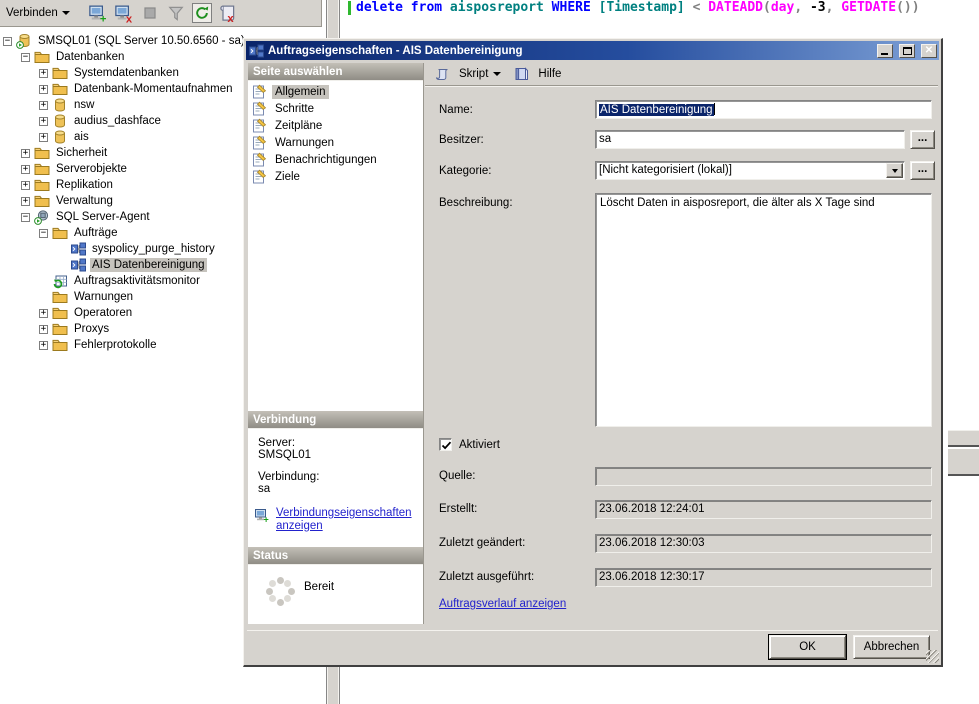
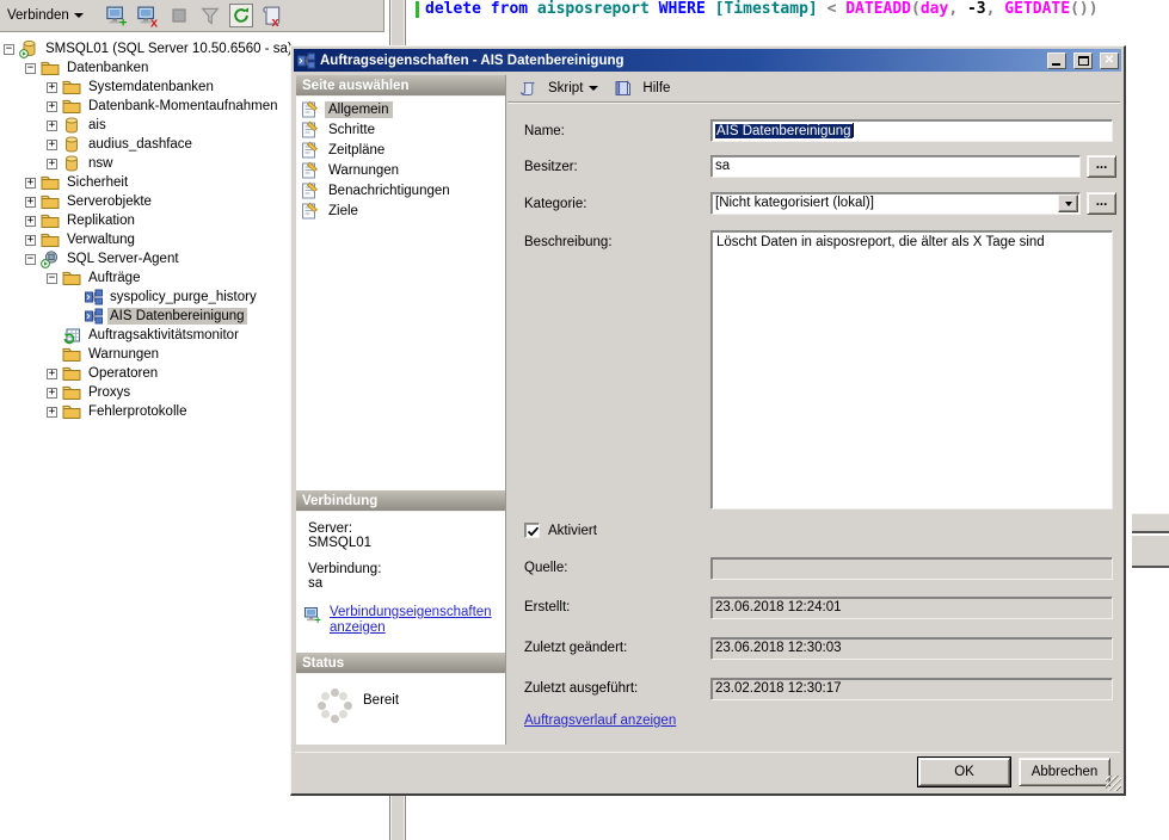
  Verbinden
  +
  x
  x
  −
  SMSQL01 (SQL Server 10.50.6560 - sa
  −
  Datenbanken
  +
  Systemdatenbanken
  +
  Datenbank-Momentaufnahmen
  +
- nsw
+ ais
  +
  audius_dashface
  +
- ais
+ nsw
  +
  Sicherheit
  +
  Serverobjekte
  +
  Replikation
  +
  Verwaltung
  −
  SQL Server-Agent
  −
  Aufträge
  syspolicy_purge_history
  AIS Datenbereinigung
  Auftragsaktivitätsmonitor
  Warnungen
  +
  Operatoren
  +
  Proxys
  +
  Fehlerprotokolle
  delete from aisposreport WHERE [Timestamp] < DATEADD(day, -3, GETDATE())
  Auftragseigenschaften - AIS Datenbereinigung
  ✕
  Seite auswählen
  Allgemein
  Schritte
  Zeitpläne
  Warnungen
  Benachrichtigungen
  Ziele
  Verbindung
  Server:
  SMSQL01
  Verbindung:
  sa
  +
  Verbindungseigenschaften anzeigen
  Status
  Bereit
  Skript
  Hilfe
  Name:
  AIS Datenbereinigung
  Besitzer:
  sa
  ...
  Kategorie:
  [Nicht kategorisiert (lokal)]
  ...
  Beschreibung:
  Löscht Daten in aisposreport, die älter als X Tage sind
  Aktiviert
  Quelle:
  Erstellt:
  23.06.2018 12:24:01
  Zuletzt geändert:
  23.06.2018 12:30:03
  Zuletzt ausgeführt:
- 23.06.2018 12:30:17
+ 23.02.2018 12:30:17
  Auftragsverlauf anzeigen
  OK
  Abbrechen
